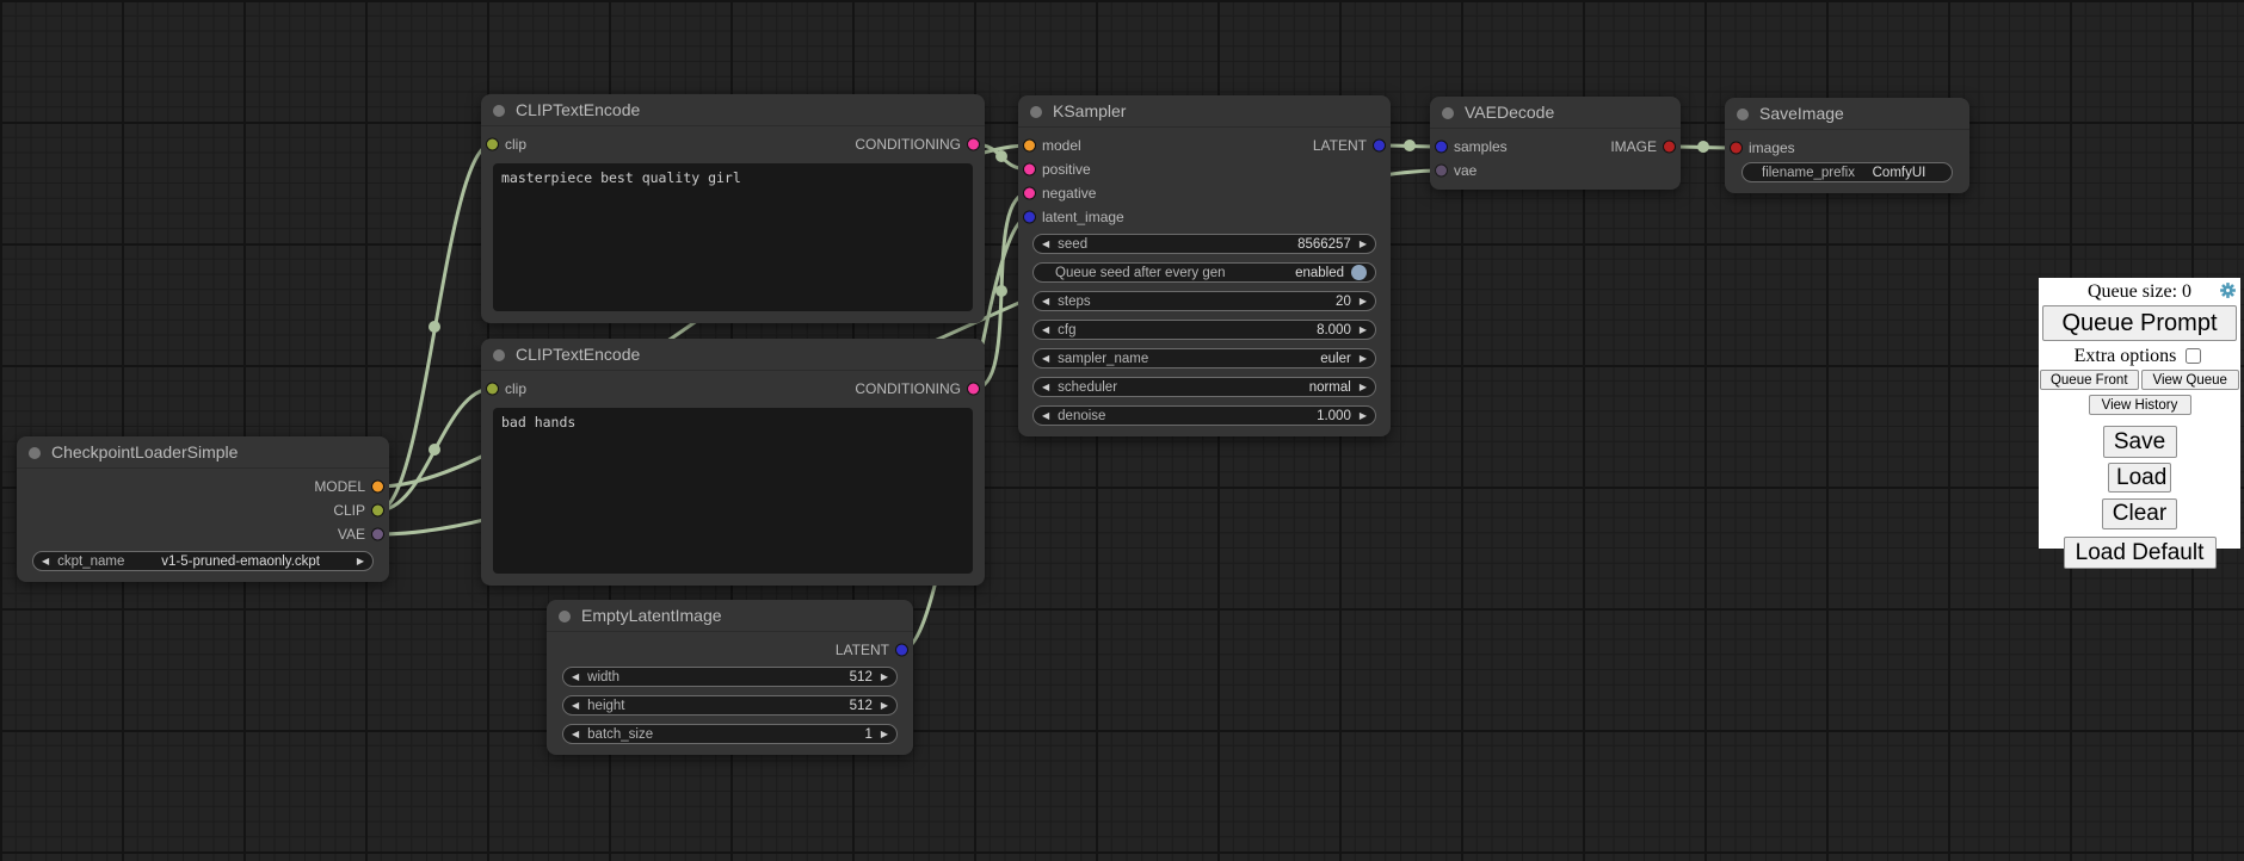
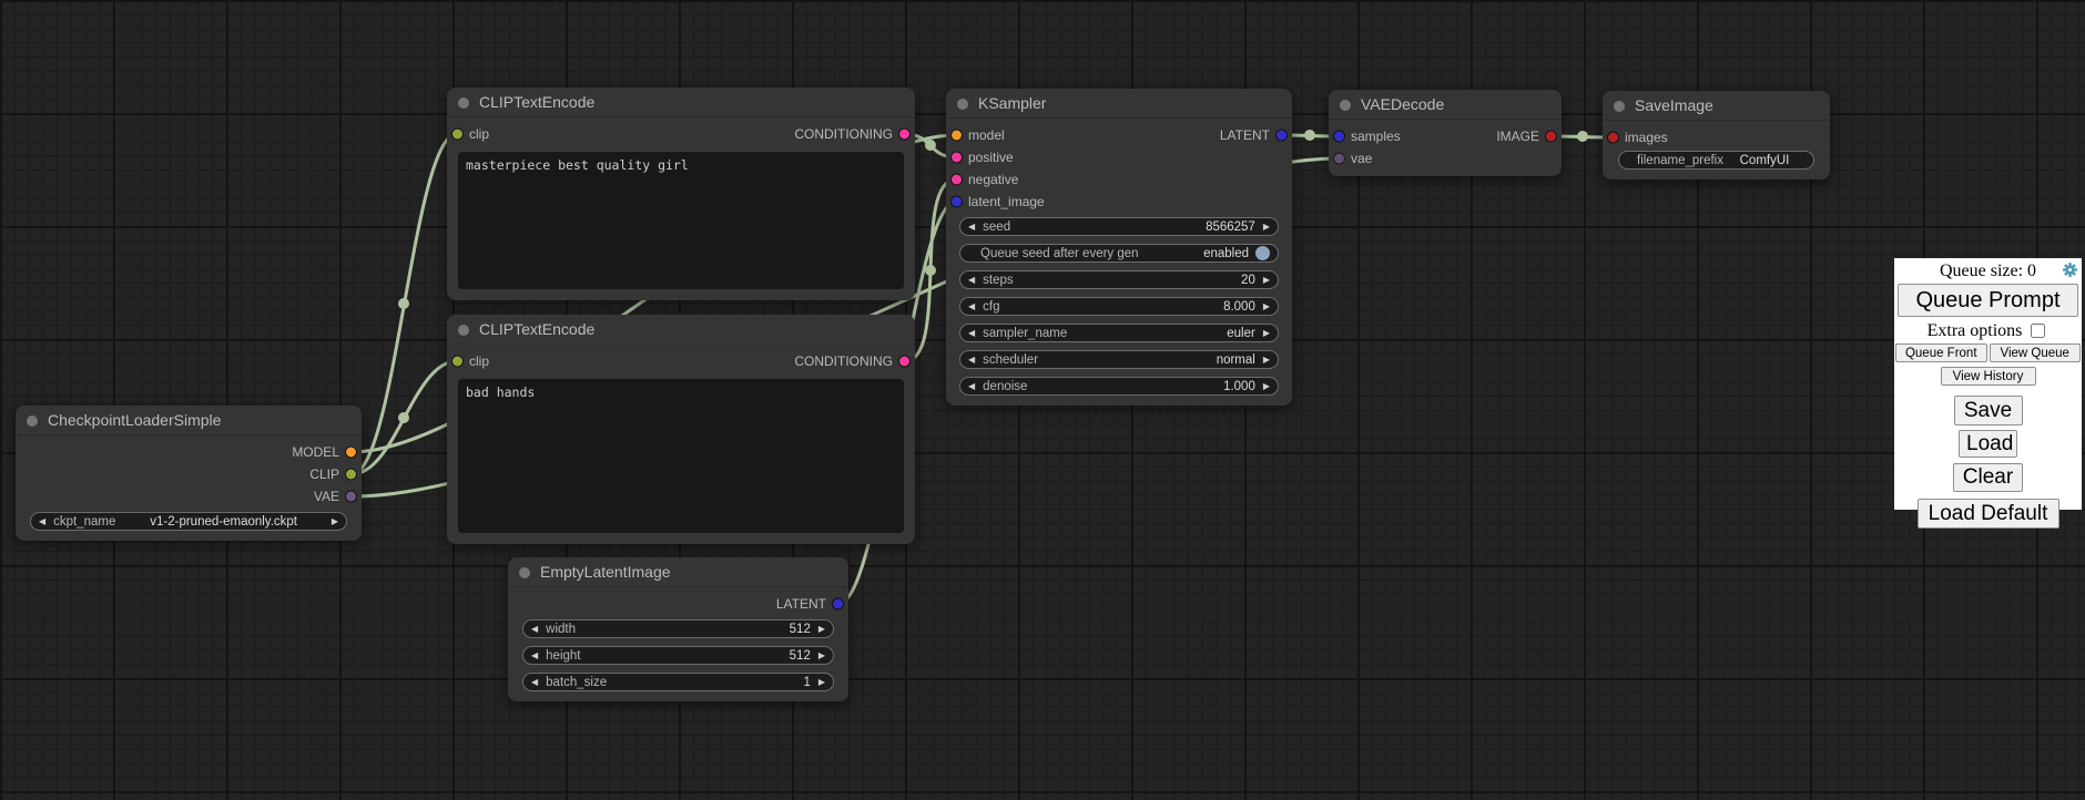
  CheckpointLoaderSimple
  MODEL
  CLIP
  VAE
  ◀
  ckpt_name
- v1-5-pruned-emaonly.ckpt
+ v1-2-pruned-emaonly.ckpt
  ▶
  CLIPTextEncode
  clip
  CONDITIONING
  masterpiece best quality girl
  CLIPTextEncode
  clip
  CONDITIONING
  bad hands
  KSampler
  model
  LATENT
  positive
  negative
  latent_image
  ◀
  seed
  8566257
  ▶
  Queue seed after every gen
  enabled
  ◀
  steps
  20
  ▶
  ◀
  cfg
  8.000
  ▶
  ◀
  sampler_name
  euler
  ▶
  ◀
  scheduler
  normal
  ▶
  ◀
  denoise
  1.000
  ▶
  VAEDecode
  samples
  IMAGE
  vae
  SaveImage
  images
  filename_prefix
  ComfyUI
  EmptyLatentImage
  LATENT
  ◀
  width
  512
  ▶
  ◀
  height
  512
  ▶
  ◀
  batch_size
  1
  ▶
  Queue size: 0
  Queue Prompt
  Extra options
  Queue Front
  View Queue
  View History
  Save
  Load
  Clear
  Load Default
